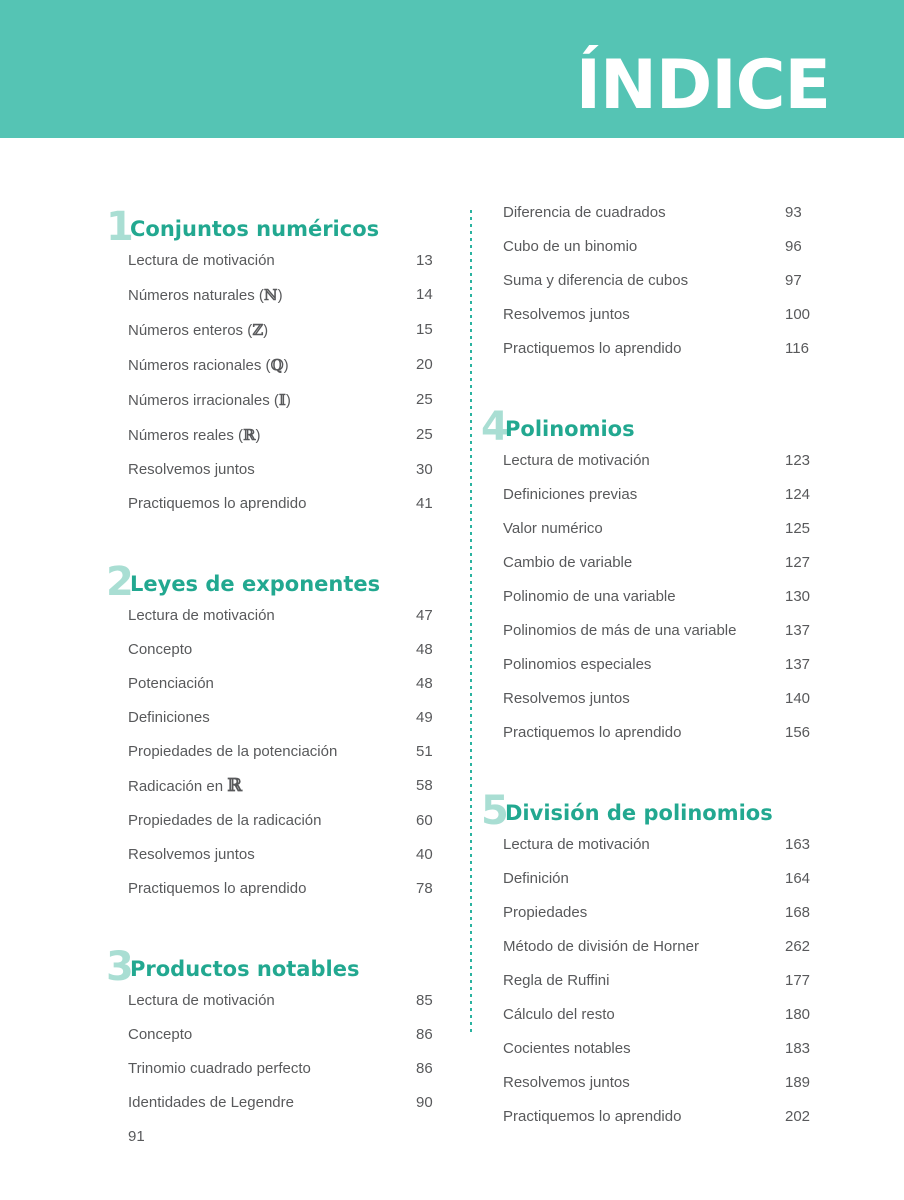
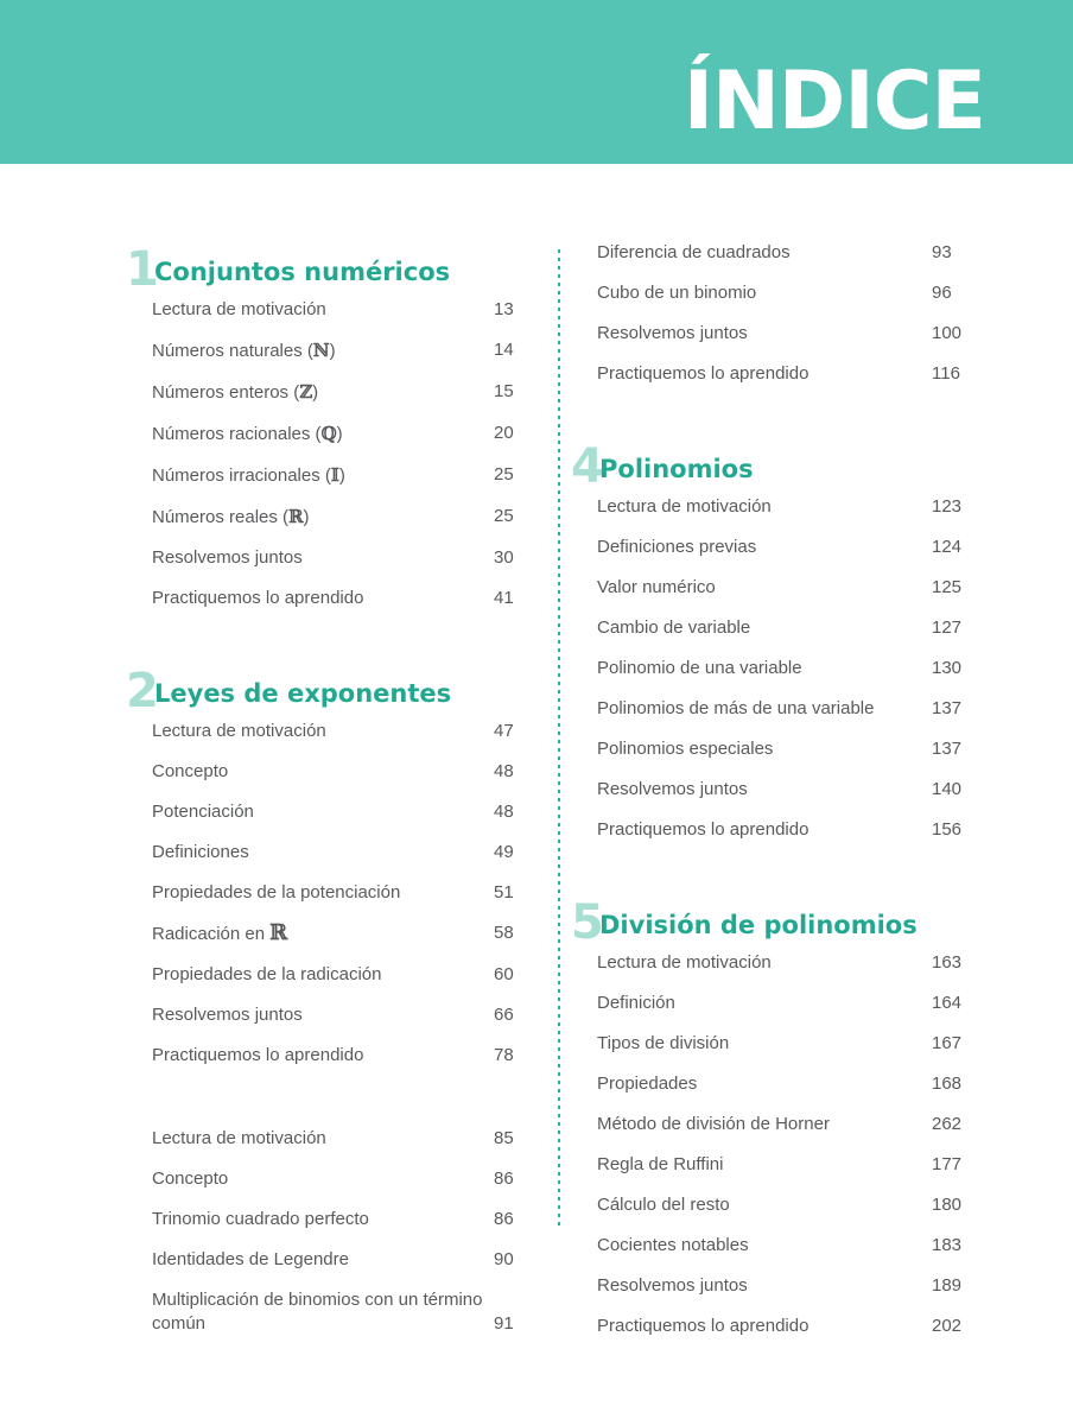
  ÍNDICE
  1
  Conjuntos numéricos
  Lectura de motivación
  13
  Números naturales (ℕ)
  14
  Números enteros (ℤ)
  15
  Números racionales (ℚ)
  20
  Números irracionales (𝕀)
  25
  Números reales (ℝ)
  25
  Resolvemos juntos
  30
  Practiquemos lo aprendido
  41
  2
  Leyes de exponentes
  Lectura de motivación
  47
  Concepto
  48
  Potenciación
  48
  Definiciones
  49
  Propiedades de la potenciación
  51
  Radicación en ℝ
  58
  Propiedades de la radicación
  60
  Resolvemos juntos
- 40
+ 66
  Practiquemos lo aprendido
  78
- 3
- Productos notables
  Lectura de motivación
  85
  Concepto
  86
  Trinomio cuadrado perfecto
  86
  Identidades de Legendre
  90
+ Multiplicación de binomios con un término común
  91
  Diferencia de cuadrados
  93
  Cubo de un binomio
  96
- Suma y diferencia de cubos
- 97
  Resolvemos juntos
  100
  Practiquemos lo aprendido
  116
  4
  Polinomios
  Lectura de motivación
  123
  Definiciones previas
  124
  Valor numérico
  125
  Cambio de variable
  127
  Polinomio de una variable
  130
  Polinomios de más de una variable
  137
  Polinomios especiales
  137
  Resolvemos juntos
  140
  Practiquemos lo aprendido
  156
  5
  División de polinomios
  Lectura de motivación
  163
  Definición
  164
+ Tipos de división
+ 167
  Propiedades
  168
  Método de división de Horner
  262
  Regla de Ruffini
  177
  Cálculo del resto
  180
  Cocientes notables
  183
  Resolvemos juntos
  189
  Practiquemos lo aprendido
  202
